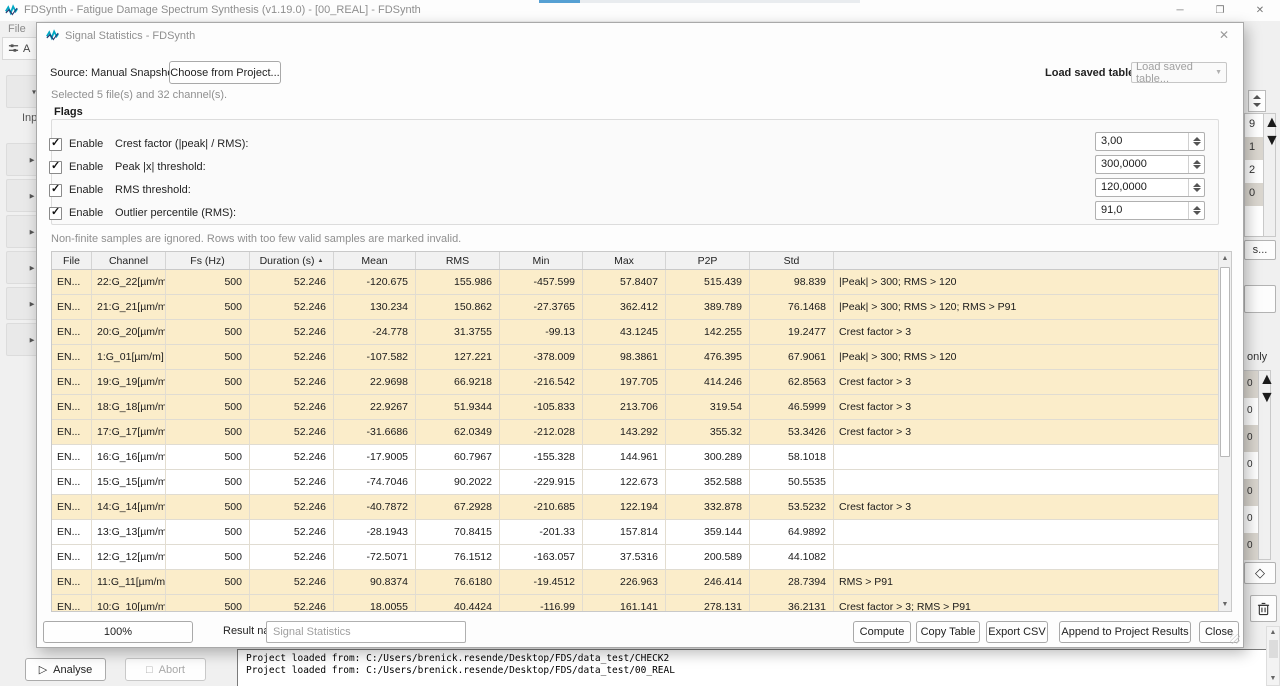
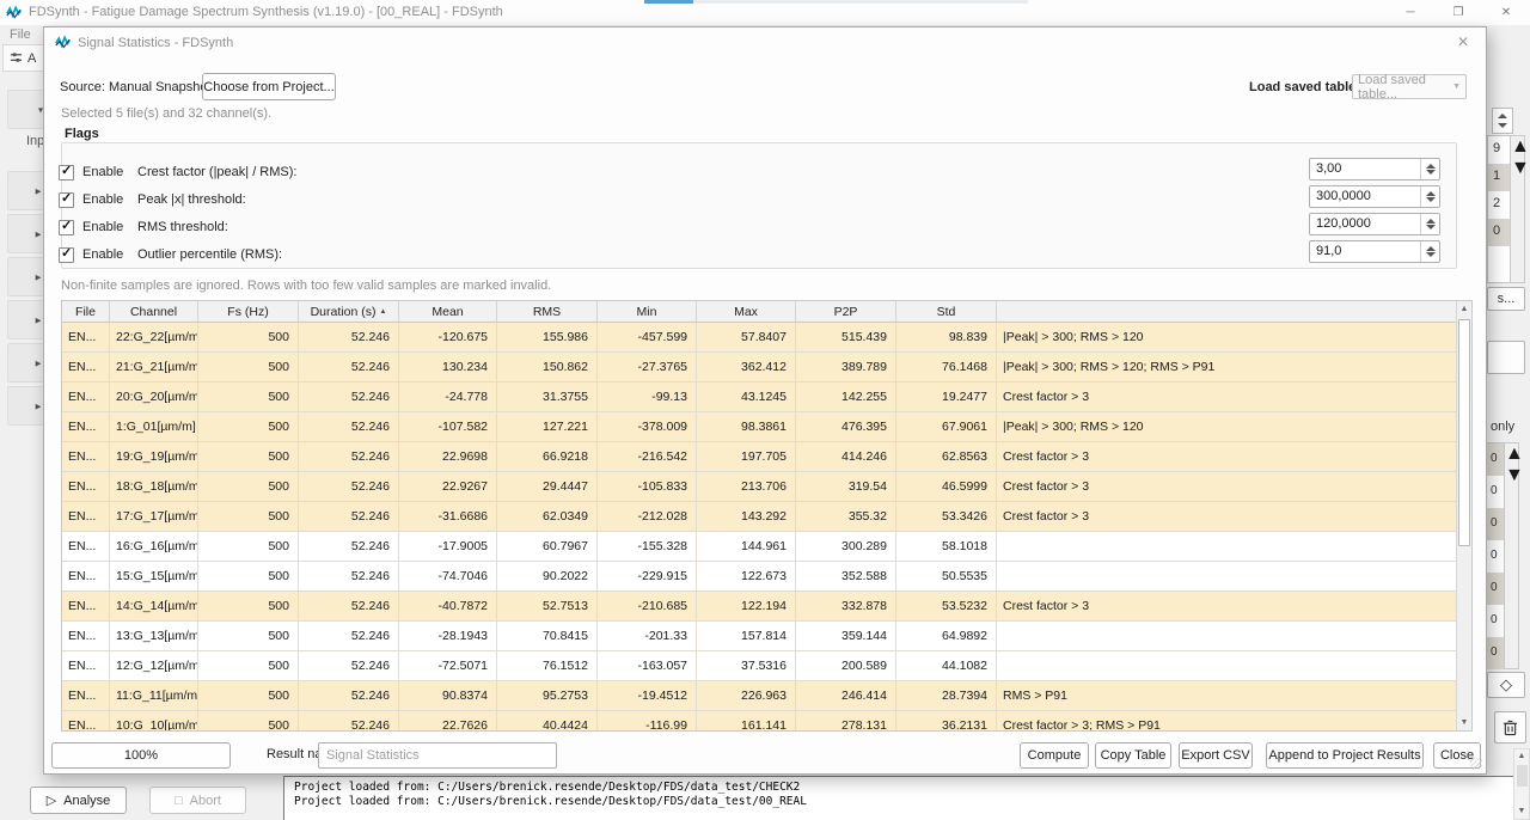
  FDSynth - Fatigue Damage Spectrum Synthesis (v1.19.0) - [00_REAL] - FDSynth
  ─
  ❐
  ✕
  File
  A
  ▾
  Inp
  ►
  ►
  ►
  ►
  ►
  ►
  ▷
  Analyse
  □
  Abort
  Project loaded from: C:/Users/brenick.resende/Desktop/FDS/data_test/CHECK2
  Project loaded from: C:/Users/brenick.resende/Desktop/FDS/data_test/00_REAL
  9
  1
  2
  0
  ▲
  ▼
  s...
  only
  0
  0
  0
  0
  0
  0
  0
  ▲
  ▼
  ◇
  Signal Statistics - FDSynth
  ✕
  Source: Manual Snapsh
  Choose from Project...
  Load saved tabl
  Load saved table...
  Selected 5 file(s) and 32 channel(s).
  Flags
  ✓
  Enable
  Crest factor (|peak| / RMS):
  3,00
  ✓
  Enable
  Peak |x| threshold:
  300,0000
  ✓
  Enable
  RMS threshold:
  120,0000
  ✓
  Enable
  Outlier percentile (RMS):
  91,0
  Non-finite samples are ignored. Rows with too few valid samples are marked invalid.
  File
  Channel
  Fs (Hz)
  Duration (s)
  Mean
  RMS
  Min
  Max
  P2P
  Std
  EN...
  22:G_22[µm/m
  500
  52.246
  -120.675
  155.986
  -457.599
  57.8407
  515.439
  98.839
  |Peak| > 300; RMS > 120
  EN...
  21:G_21[µm/m
  500
  52.246
  130.234
  150.862
  -27.3765
  362.412
  389.789
  76.1468
  |Peak| > 300; RMS > 120; RMS > P91
  EN...
  20:G_20[µm/m
  500
  52.246
  -24.778
  31.3755
  -99.13
  43.1245
  142.255
  19.2477
  Crest factor > 3
  EN...
  1:G_01[µm/m]
  500
  52.246
  -107.582
  127.221
  -378.009
  98.3861
  476.395
  67.9061
  |Peak| > 300; RMS > 120
  EN...
  19:G_19[µm/m
  500
  52.246
  22.9698
  66.9218
  -216.542
  197.705
  414.246
  62.8563
  Crest factor > 3
  EN...
  18:G_18[µm/m
  500
  52.246
  22.9267
- 51.9344
+ 29.4447
  -105.833
  213.706
  319.54
  46.5999
  Crest factor > 3
  EN...
  17:G_17[µm/m
  500
  52.246
  -31.6686
  62.0349
  -212.028
  143.292
  355.32
  53.3426
  Crest factor > 3
  EN...
  16:G_16[µm/m
  500
  52.246
  -17.9005
  60.7967
  -155.328
  144.961
  300.289
  58.1018
  EN...
  15:G_15[µm/m
  500
  52.246
  -74.7046
  90.2022
  -229.915
  122.673
  352.588
  50.5535
  EN...
  14:G_14[µm/m
  500
  52.246
  -40.7872
- 67.2928
+ 52.7513
  -210.685
  122.194
  332.878
  53.5232
  Crest factor > 3
  EN...
  13:G_13[µm/m
  500
  52.246
  -28.1943
  70.8415
  -201.33
  157.814
  359.144
  64.9892
  EN...
  12:G_12[µm/m
  500
  52.246
  -72.5071
  76.1512
  -163.057
  37.5316
  200.589
  44.1082
  EN...
  11:G_11[µm/m
  500
  52.246
  90.8374
- 76.6180
+ 95.2753
  -19.4512
  226.963
  246.414
  28.7394
  RMS > P91
  EN...
  10:G_10[µm/m
  500
  52.246
- 18.0055
+ 22.7626
  40.4424
  -116.99
  161.141
  278.131
  36.2131
  Crest factor > 3; RMS > P91
  100%
  Signal Statistics
  Compute
  Copy Table
  Export CSV
  Append to Project Results
  Close
